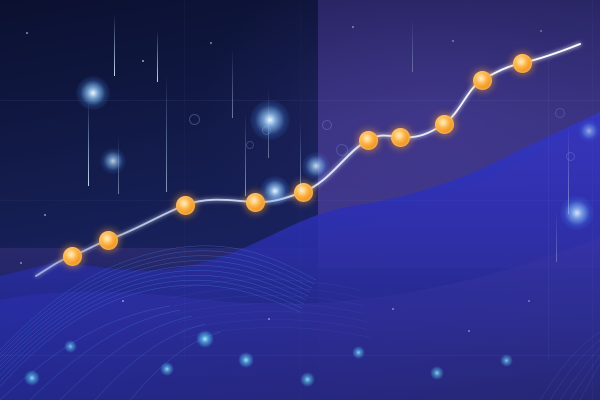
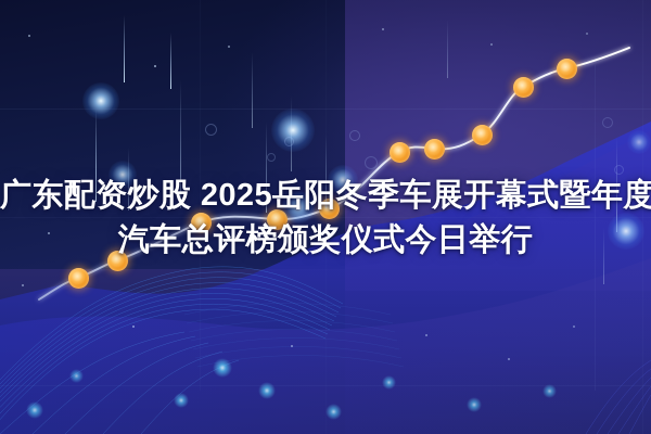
+ 广东配资炒股 2025岳阳冬季车展开幕式暨年度
+ 汽车总评榜颁奖仪式今日举行
